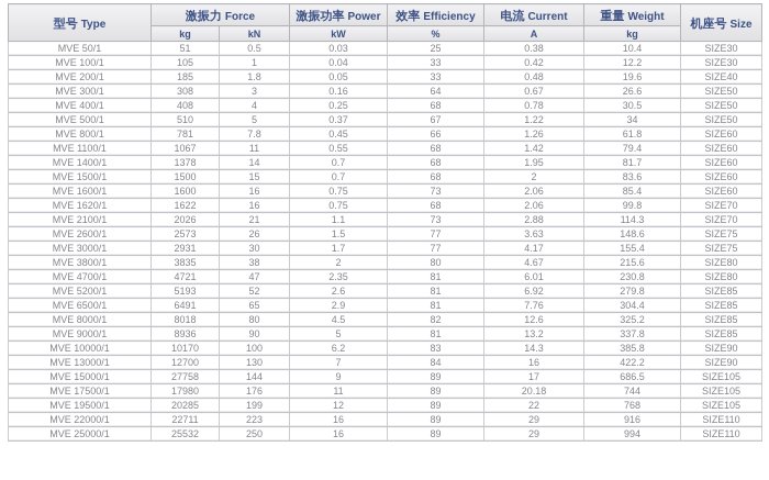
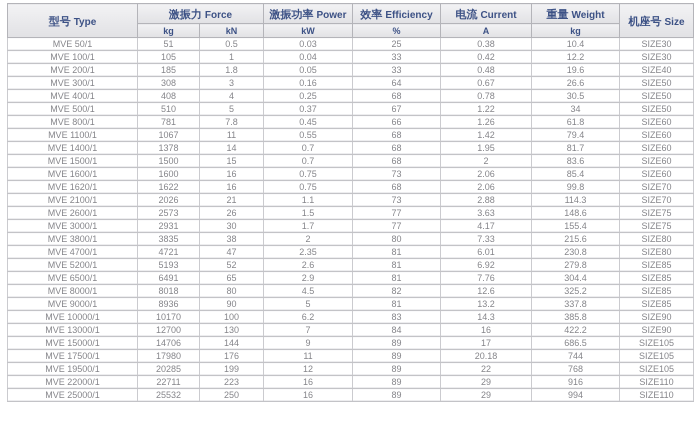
  型号 Type	激振力 Force	激振功率 Power	效率 Efficiency	电流 Current	重量 Weight	机座号 Size
  kg	kN	kW	%	A	kg
  MVE 50/1	51	0.5	0.03	25	0.38	10.4	SIZE30
  MVE 100/1	105	1	0.04	33	0.42	12.2	SIZE30
  MVE 200/1	185	1.8	0.05	33	0.48	19.6	SIZE40
  MVE 300/1	308	3	0.16	64	0.67	26.6	SIZE50
  MVE 400/1	408	4	0.25	68	0.78	30.5	SIZE50
  MVE 500/1	510	5	0.37	67	1.22	34	SIZE50
  MVE 800/1	781	7.8	0.45	66	1.26	61.8	SIZE60
  MVE 1100/1	1067	11	0.55	68	1.42	79.4	SIZE60
  MVE 1400/1	1378	14	0.7	68	1.95	81.7	SIZE60
  MVE 1500/1	1500	15	0.7	68	2	83.6	SIZE60
  MVE 1600/1	1600	16	0.75	73	2.06	85.4	SIZE60
  MVE 1620/1	1622	16	0.75	68	2.06	99.8	SIZE70
  MVE 2100/1	2026	21	1.1	73	2.88	114.3	SIZE70
  MVE 2600/1	2573	26	1.5	77	3.63	148.6	SIZE75
  MVE 3000/1	2931	30	1.7	77	4.17	155.4	SIZE75
- MVE 3800/1	3835	38	2	80	4.67	215.6	SIZE80
+ MVE 3800/1	3835	38	2	80	7.33	215.6	SIZE80
  MVE 4700/1	4721	47	2.35	81	6.01	230.8	SIZE80
  MVE 5200/1	5193	52	2.6	81	6.92	279.8	SIZE85
  MVE 6500/1	6491	65	2.9	81	7.76	304.4	SIZE85
  MVE 8000/1	8018	80	4.5	82	12.6	325.2	SIZE85
  MVE 9000/1	8936	90	5	81	13.2	337.8	SIZE85
  MVE 10000/1	10170	100	6.2	83	14.3	385.8	SIZE90
  MVE 13000/1	12700	130	7	84	16	422.2	SIZE90
- MVE 15000/1	27758	144	9	89	17	686.5	SIZE105
+ MVE 15000/1	14706	144	9	89	17	686.5	SIZE105
  MVE 17500/1	17980	176	11	89	20.18	744	SIZE105
  MVE 19500/1	20285	199	12	89	22	768	SIZE105
  MVE 22000/1	22711	223	16	89	29	916	SIZE110
  MVE 25000/1	25532	250	16	89	29	994	SIZE110
